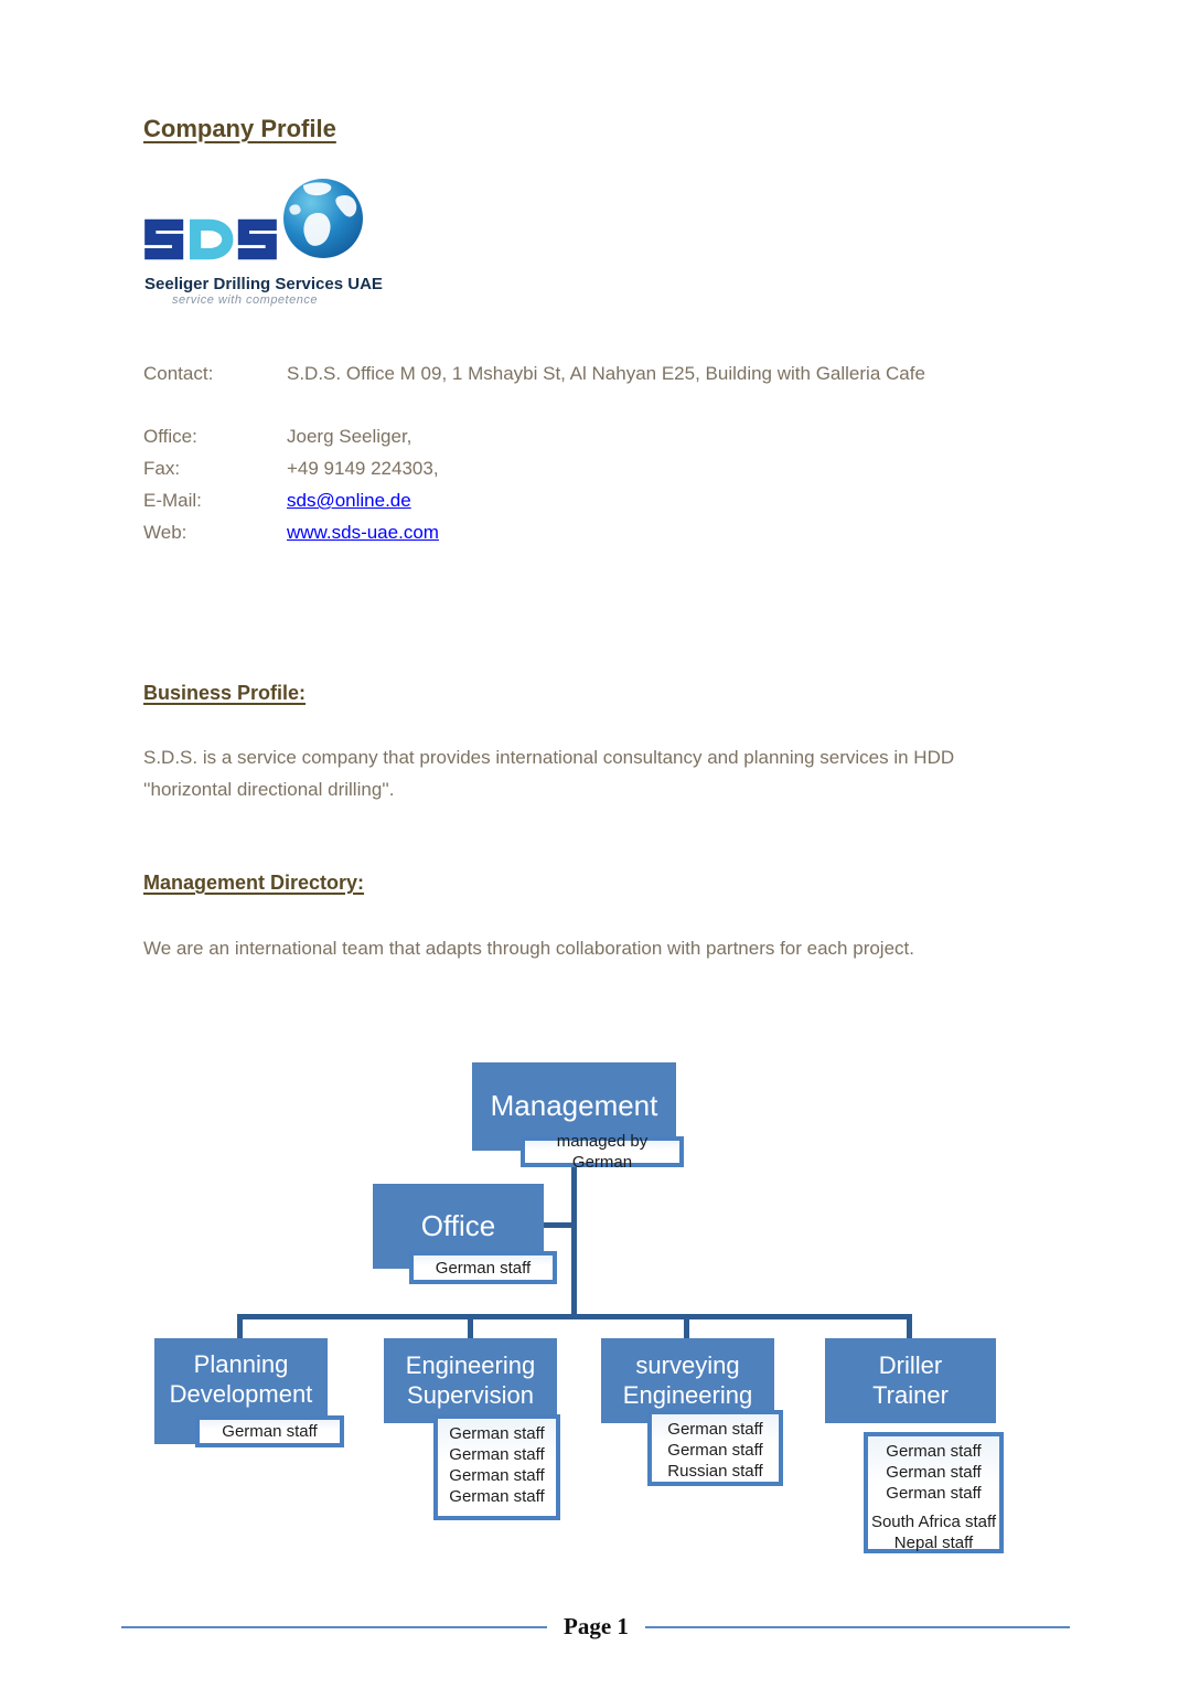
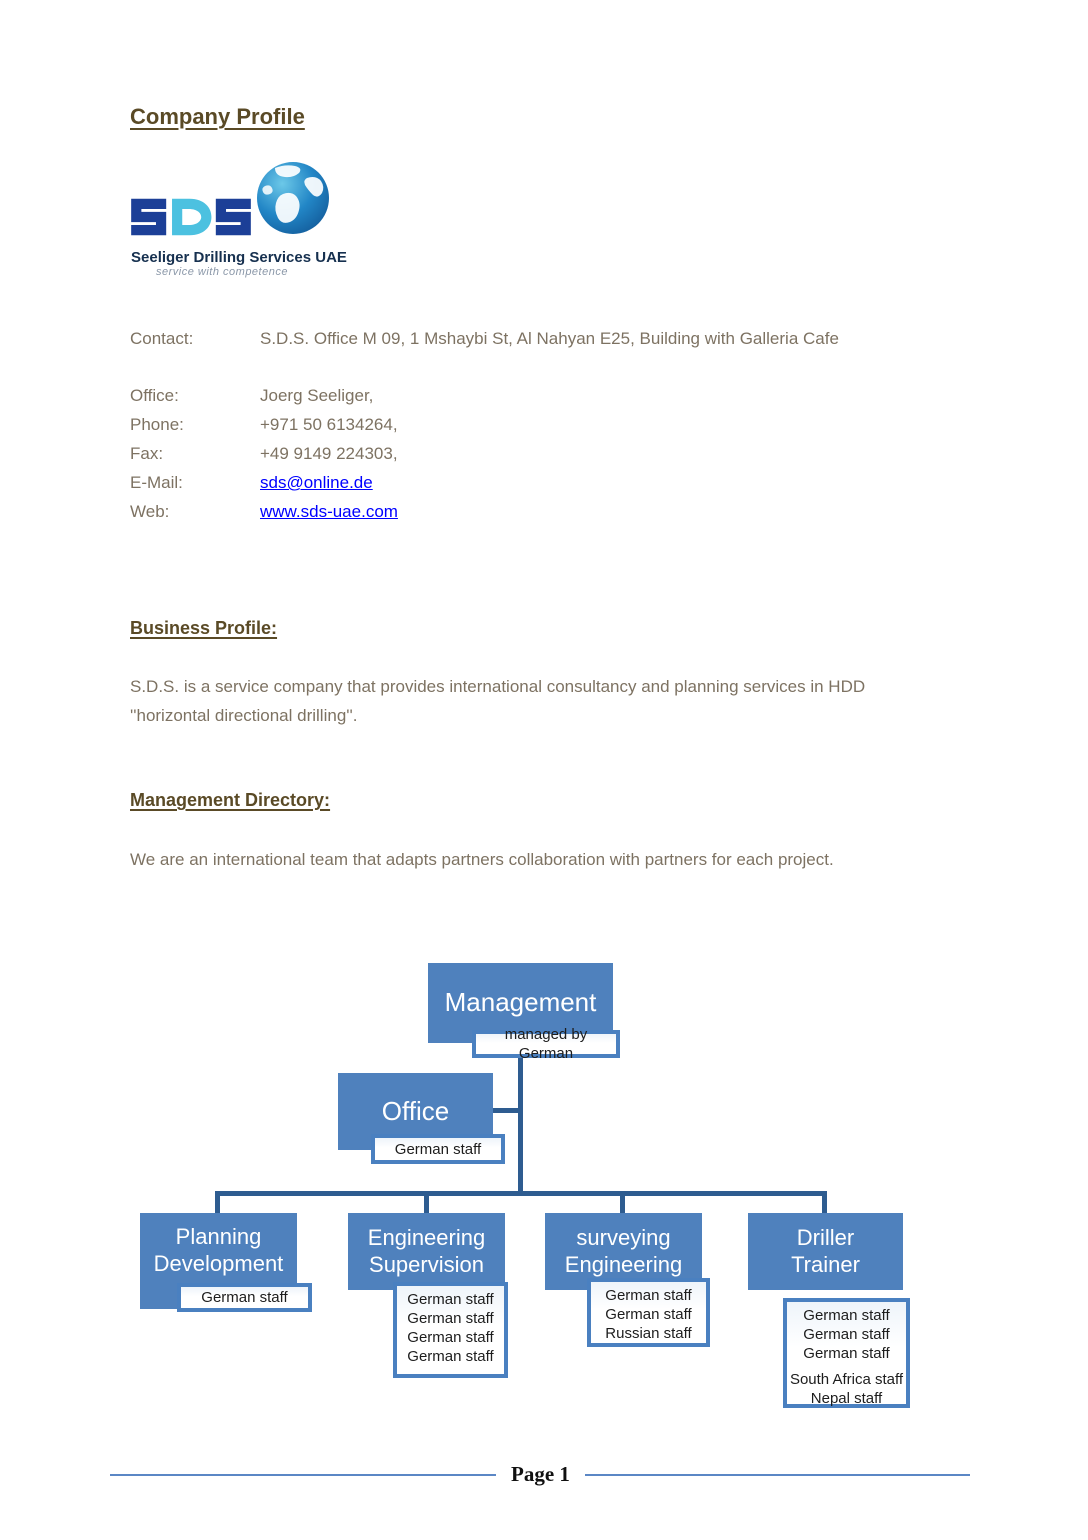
  Company Profile
  Seeliger Drilling Services U
  service with competence
  Contact:
  S.D.S. Office M 09, 1 Mshaybi St, Al Nahyan E25, Building with Galleria Cafe
  Office:
  Joerg Seeliger,
+ Phone:
+ +971 50 6134264,
  Fax:
  +49 9149 224303,
  E-Mail:
  sds@online.de
  Web:
  www.sds-uae.com
  Business Profile:
  S.D.S. is a service company that provides international consultancy and planning services in HDD ''horizontal directional drilling''.
  Management Directory:
- We are an international team that adapts through collaboration with partners for each project.
+ We are an international team that adapts partners collaboration with partners for each project.
  Management
  managed by German
  Office
  German staff
  Planning Development
  German staff
  Engineering Supervision
  German staff
  German staff
  German staff
  German staff
  surveying Engineering
  German staff
  German staff
  Russian staff
  Driller Trainer
  German staff
  German staff
  German staff
  South Africa staff
  Nepal staff
  Page 1
